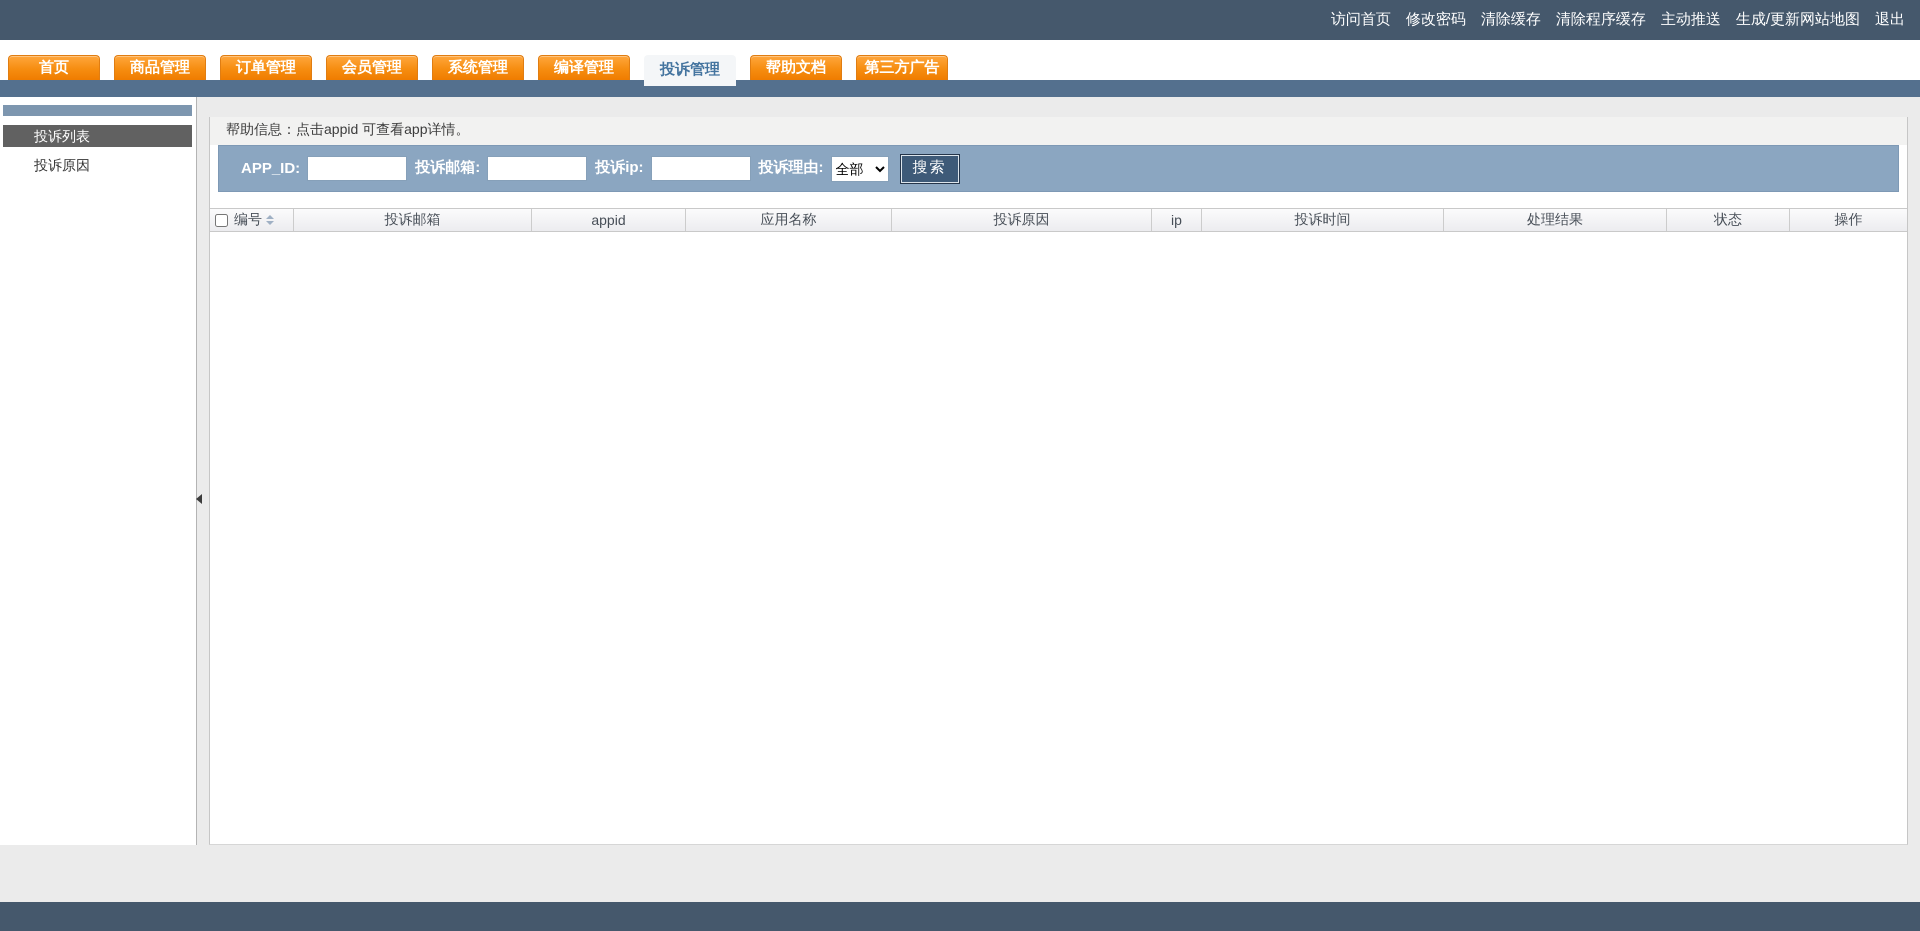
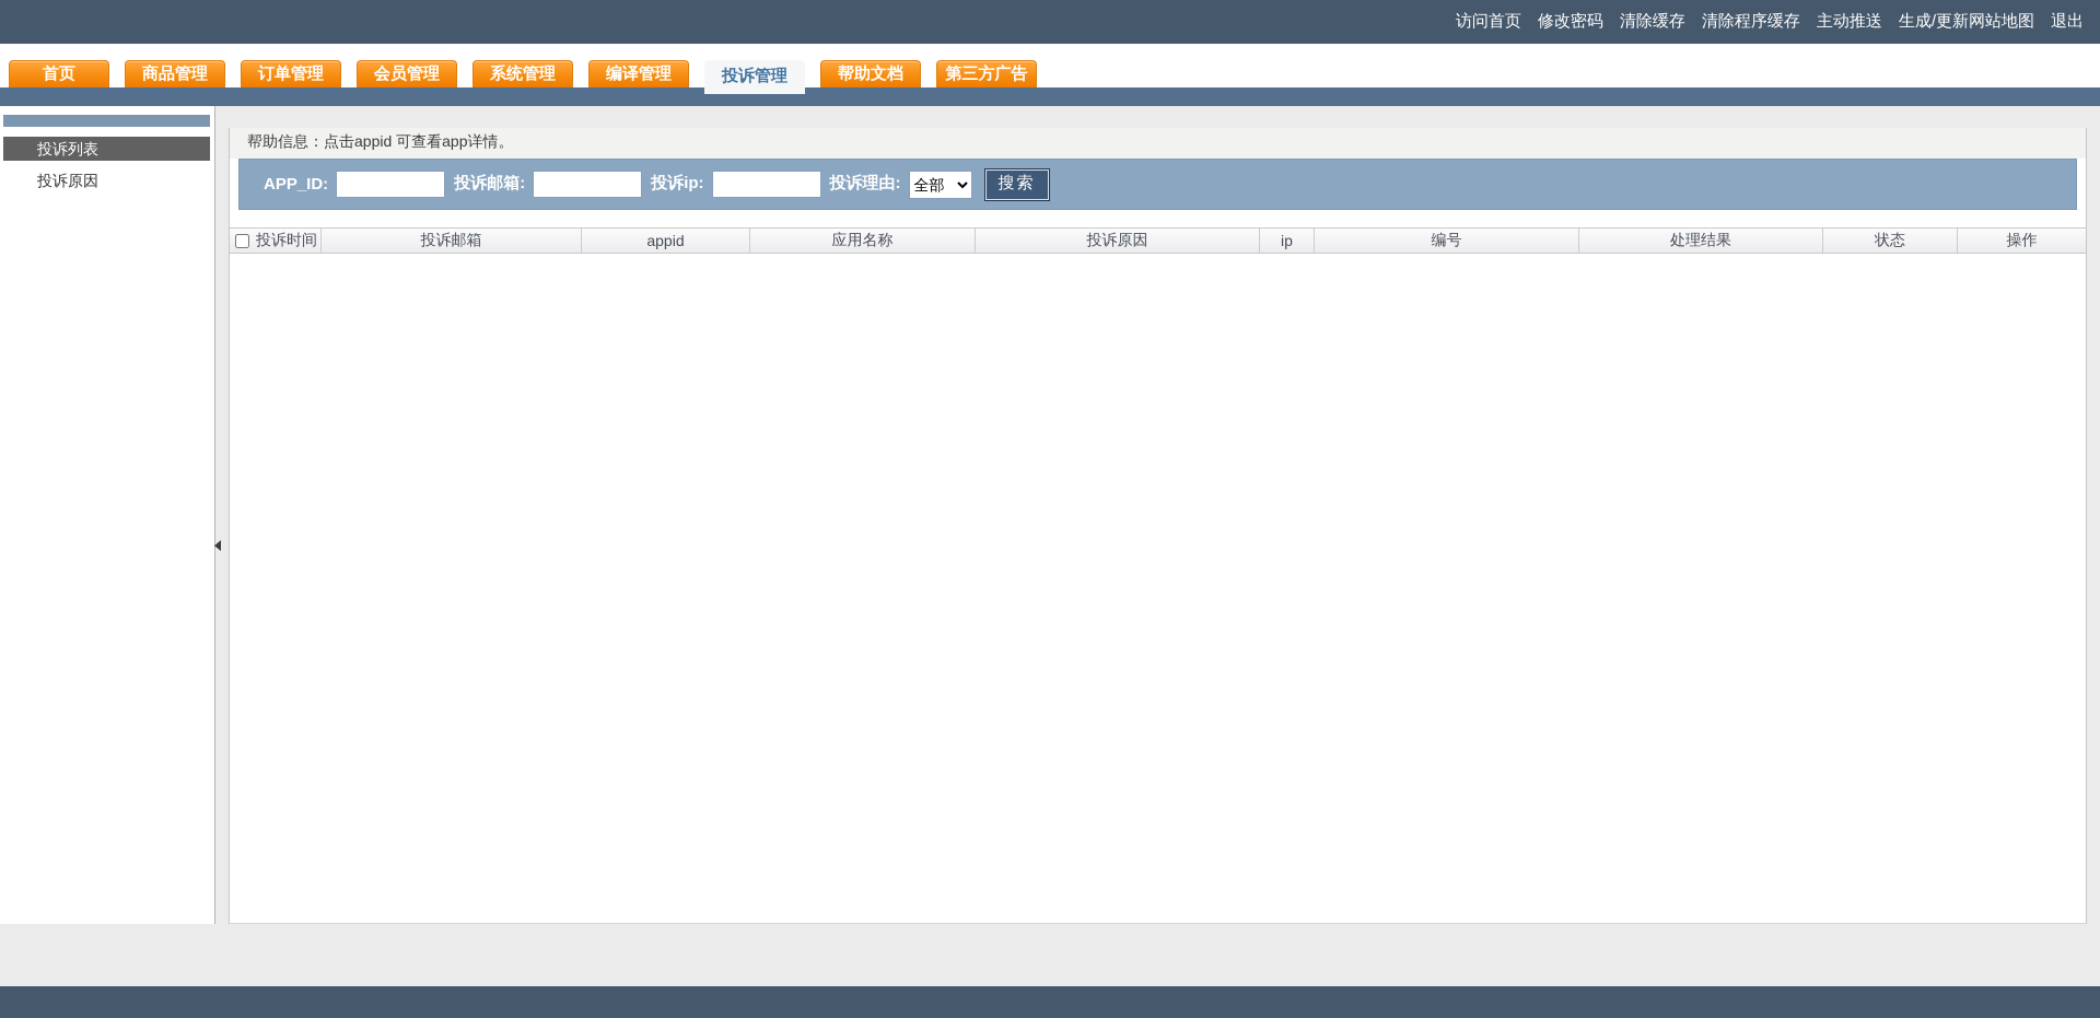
  访问首页
  修改密码
  清除缓存
  清除程序缓存
  主动推送
  生成/更新网站地图
  退出
  首页
  商品管理
  订单管理
  会员管理
  系统管理
  编译管理
  投诉管理
  帮助文档
  第三方广告
  投诉列表
  投诉原因
  帮助信息：点击appid 可查看app详情。
  APP_ID:
  投诉邮箱:
  投诉ip:
  投诉理由:
  全部
  搜索
- 编号
+ 投诉时间
  投诉邮箱
  appid
  应用名称
  投诉原因
  ip
- 投诉时间
+ 编号
  处理结果
  状态
  操作
